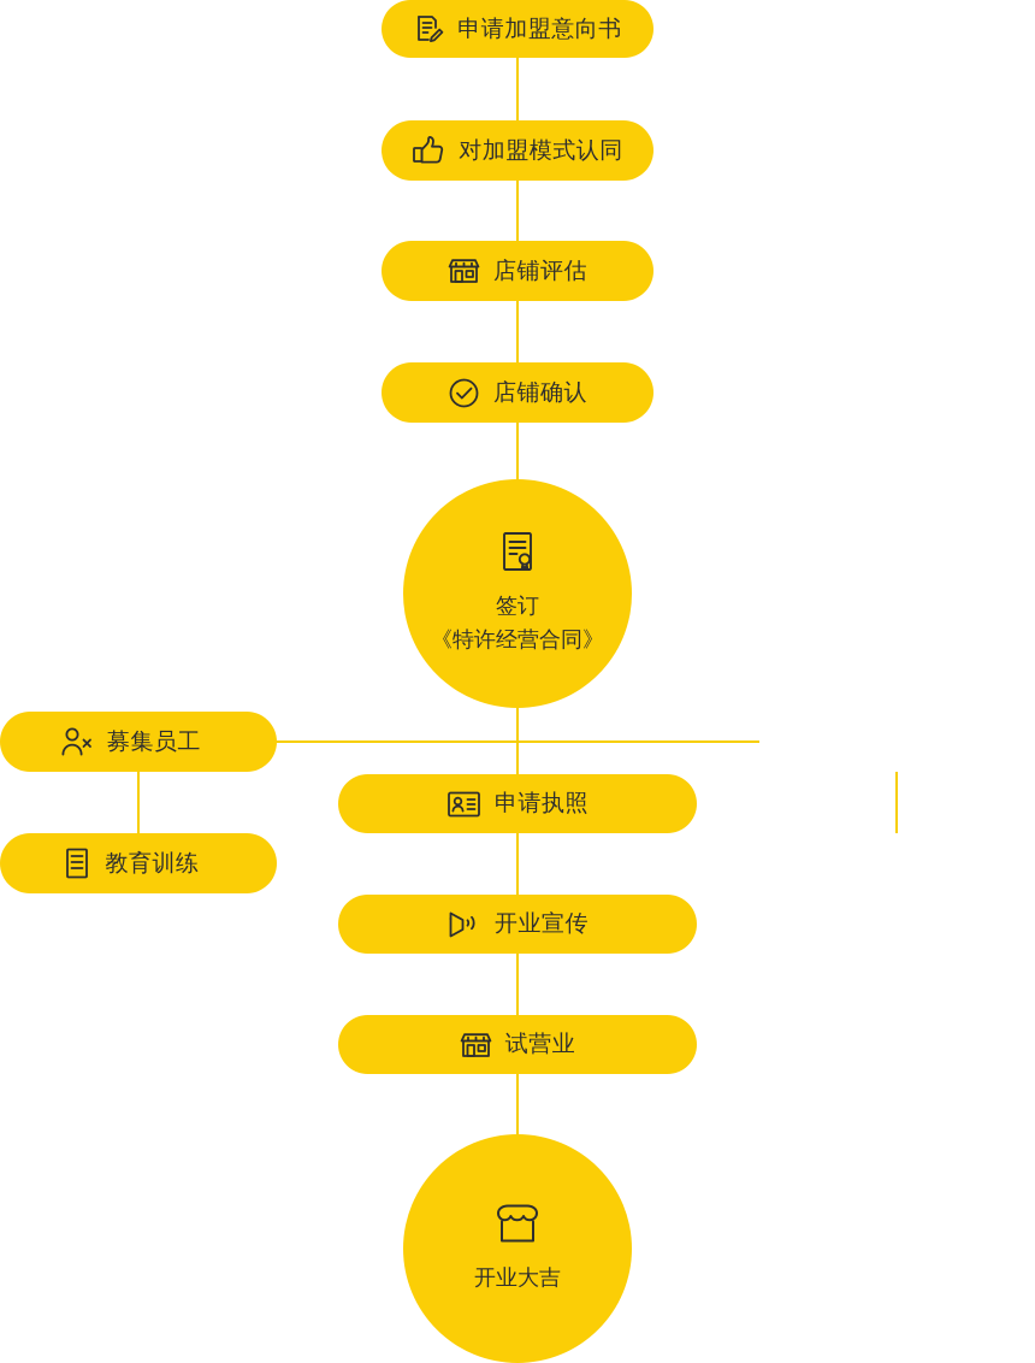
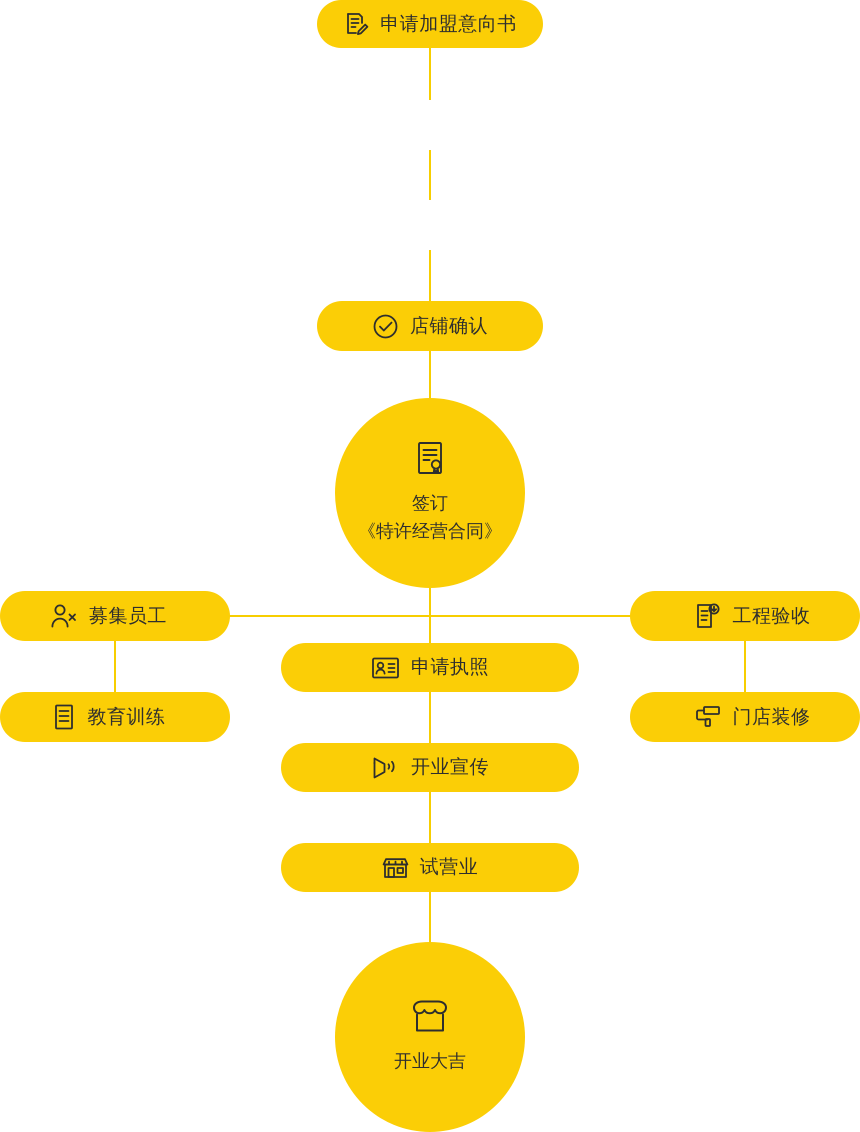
  申请加盟意向书
- 对加盟模式认同
- 店铺评估
  店铺确认
  签订
  《特许经营合同》
  募集员工
  教育训练
+ 工程验收
+ 门店装修
  申请执照
  开业宣传
  试营业
  开业大吉
